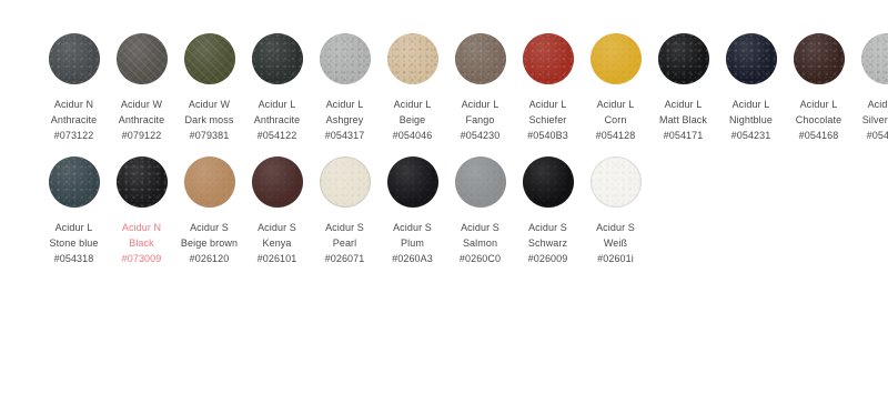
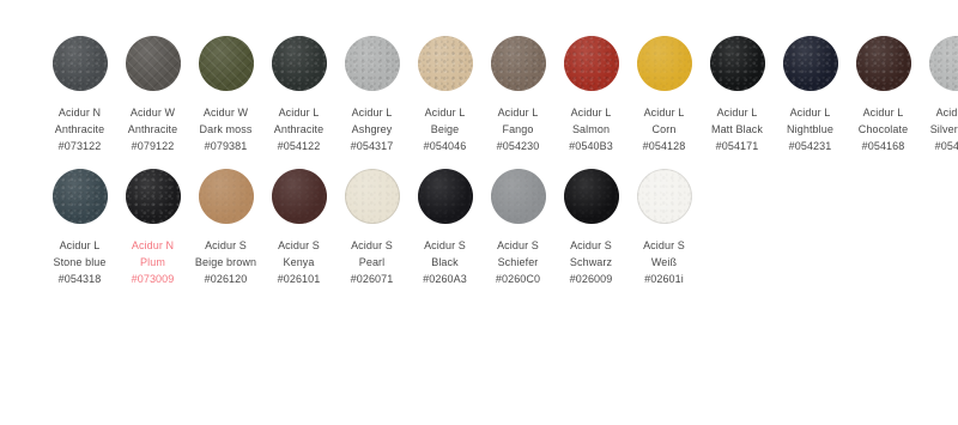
  Acidur N
  Anthracite
  #073122
  Acidur W
  Anthracite
  #079122
  Acidur W
  Dark moss
  #079381
  Acidur L
  Anthracite
  #054122
  Acidur L
  Ashgrey
  #054317
  Acidur L
  Beige
  #054046
  Acidur L
  Fango
  #054230
  Acidur L
- Schiefer
+ Salmon
  #0540B3
  Acidur L
  Corn
  #054128
  Acidur L
  Matt Black
  #054171
  Acidur L
  Nightblue
  #054231
  Acidur L
  Chocolate
  #054168
  Acidur L
  Stone blue
  #054318
  Acidur N
- Black
+ Plum
  #073009
  Acidur S
  Beige brown
  #026120
  Acidur S
  Kenya
  #026101
  Acidur S
  Pearl
  #026071
  Acidur S
- Plum
+ Black
  #0260A3
  Acidur S
- Salmon
+ Schiefer
  #0260C0
  Acidur S
  Schwarz
  #026009
  Acidur S
  Weiß
  #02601i
